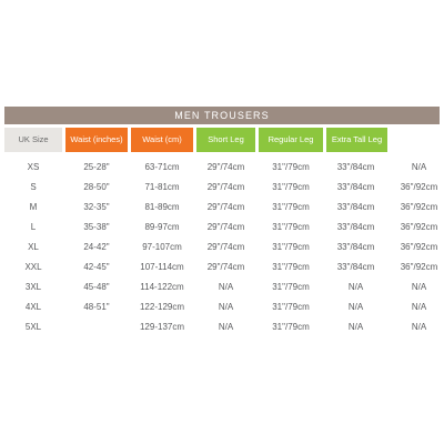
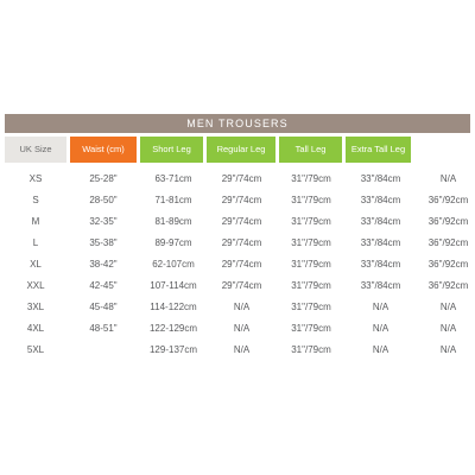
  MEN TROUSERS
  UK Size
- Waist (inches)
  Waist (cm)
  Short Leg
  Regular Leg
+ Tall Leg
  Extra Tall Leg
  XS
  25-28"
  63-71cm
  29"/74cm
  31"/79cm
  33"/84cm
  N/A
  S
  28-50"
  71-81cm
  29"/74cm
  31"/79cm
  33"/84cm
  36"/92cm
  M
  32-35"
  81-89cm
  29"/74cm
  31"/79cm
  33"/84cm
  36"/92cm
  L
  35-38"
  89-97cm
  29"/74cm
  31"/79cm
  33"/84cm
  36"/92cm
  XL
- 24-42"
+ 38-42"
- 97-107cm
+ 62-107cm
  29"/74cm
  31"/79cm
  33"/84cm
  36"/92cm
  XXL
  42-45"
  107-114cm
  29"/74cm
  31"/79cm
  33"/84cm
  36"/92cm
  3XL
  45-48"
  114-122cm
  N/A
  31"/79cm
  N/A
  N/A
  4XL
  48-51"
  122-129cm
  N/A
  31"/79cm
  N/A
  N/A
  5XL
  129-137cm
  N/A
  31"/79cm
  N/A
  N/A
